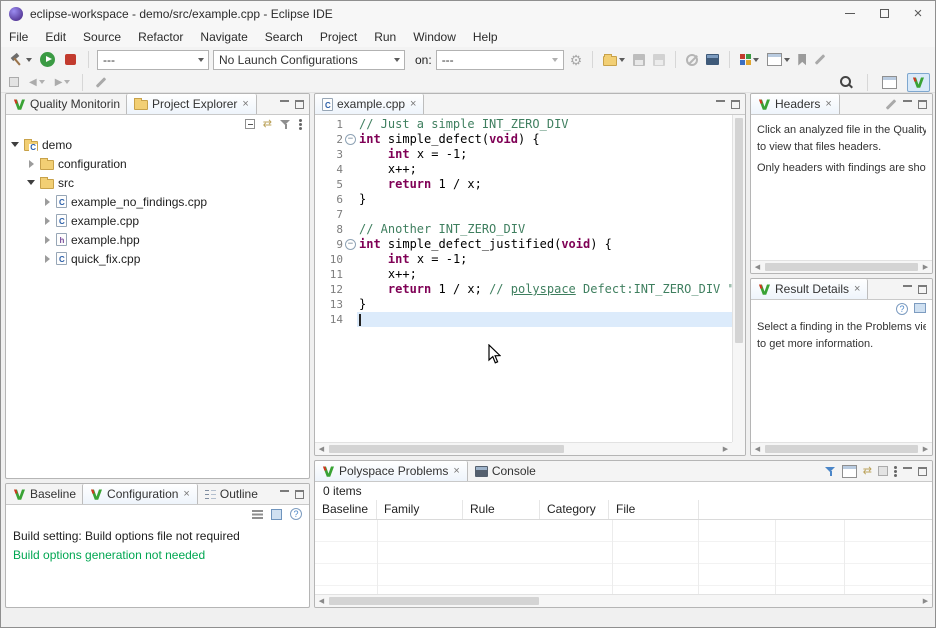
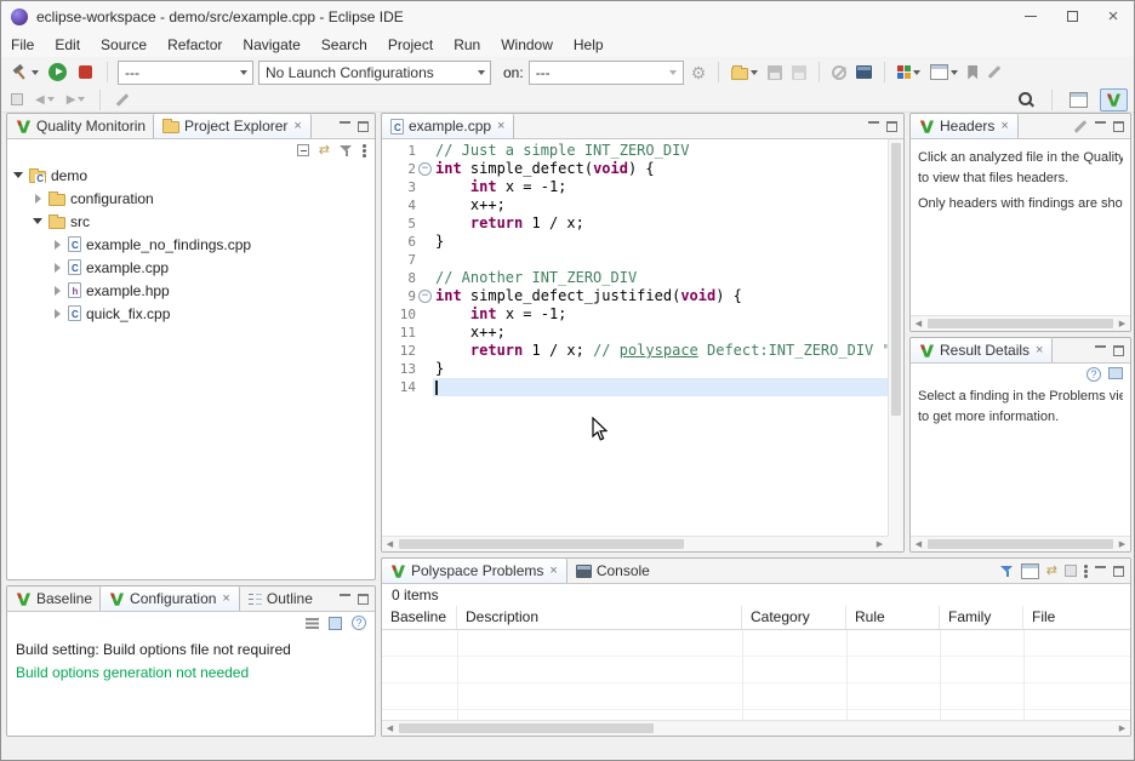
  eclipse-workspace - demo/src/example.cpp - Eclipse IDE
  ×
  File
  Edit
  Source
  Refactor
  Navigate
  Search
  Project
  Run
  Window
  Help
  ---
  No Launch Configurations
  on:
  ---
  ⚙
  ◀
  ▶
  Quality Monitorin
  Project Explorer
  ×
  ⇄
  demo
  configuration
  src
  example_no_findings.cpp
  example.cpp
  example.hpp
  quick_fix.cpp
  example.cpp
  ×
  1
  // Just a simple INT_ZERO_DIV
  2
  int simple_defect(void) {
  3
  int x = -1;
  4
  x++;
  5
  return 1 / x;
  6
  }
  7
  8
  // Another INT_ZERO_DIV
  9
  int simple_defect_justified(void) {
  10
  int x = -1;
  11
  x++;
  12
  return 1 / x; // polyspace Defect:INT_ZERO_DIV
  13
  }
  14
  Headers
  ×
  Click an analyzed file in the Quality
  to view that files headers.
  Only headers with findings are sho
  Result Details
  ×
  ?
  Select a finding in the Problems vie
  to get more information.
  Baseline
  Configuration
  ×
  Outline
  ?
  Build setting: Build options file not required
  Build options generation not needed
  Polyspace Problems
  ×
  Console
  ⇄
  0 items
  Baseline
+ Description
- Family
+ Category
  Rule
- Category
+ Family
  File
